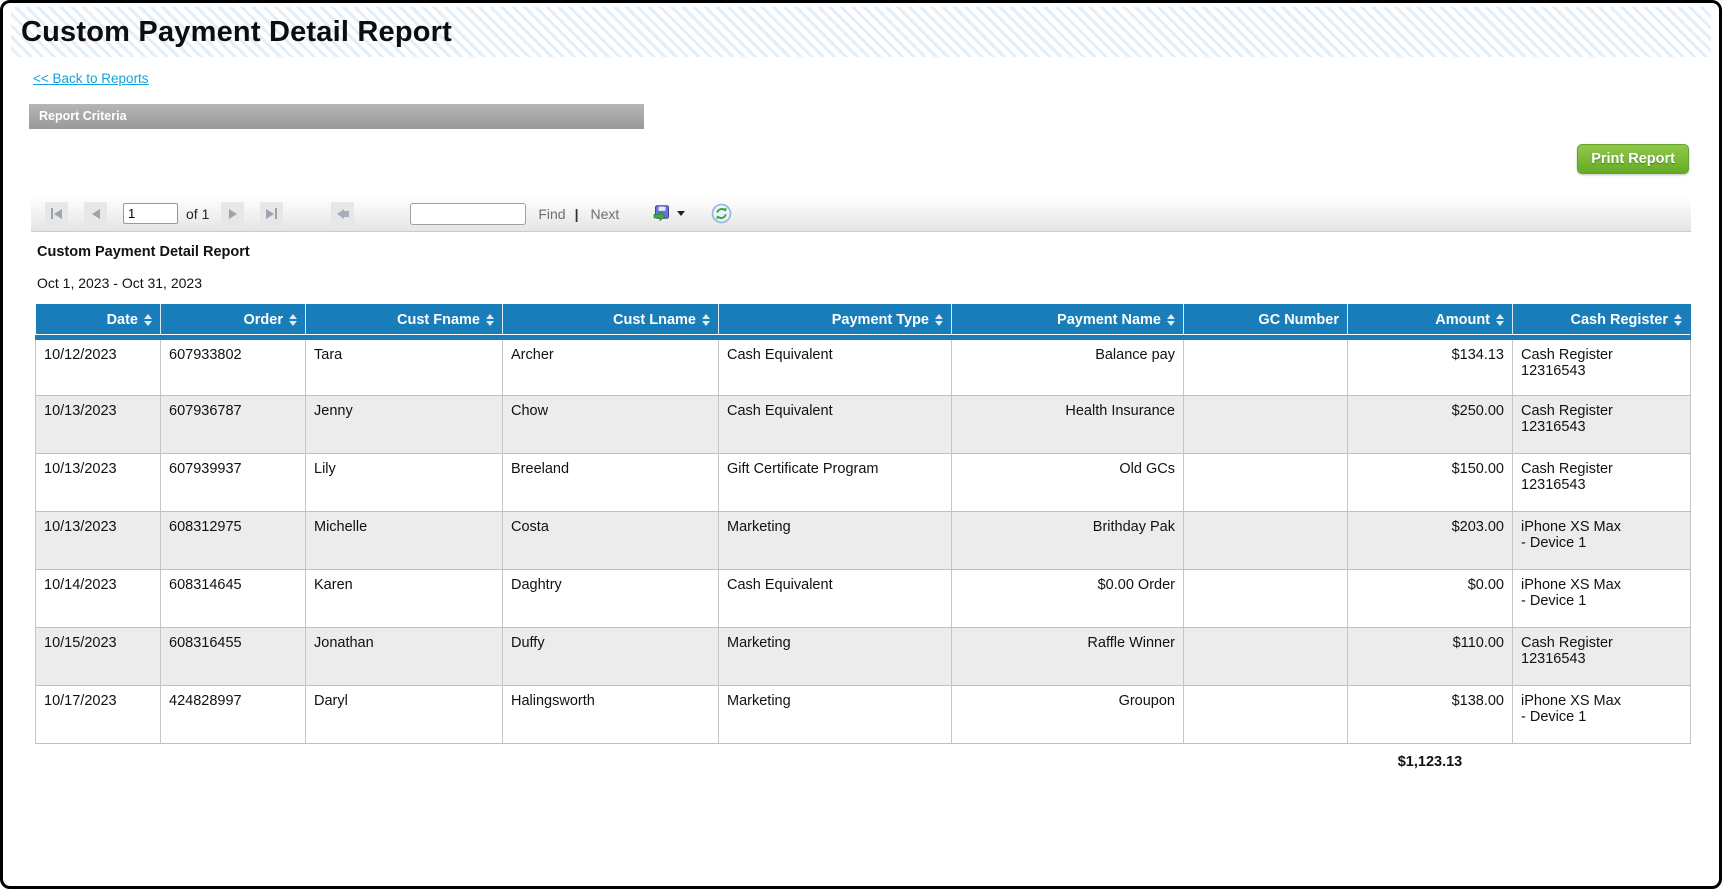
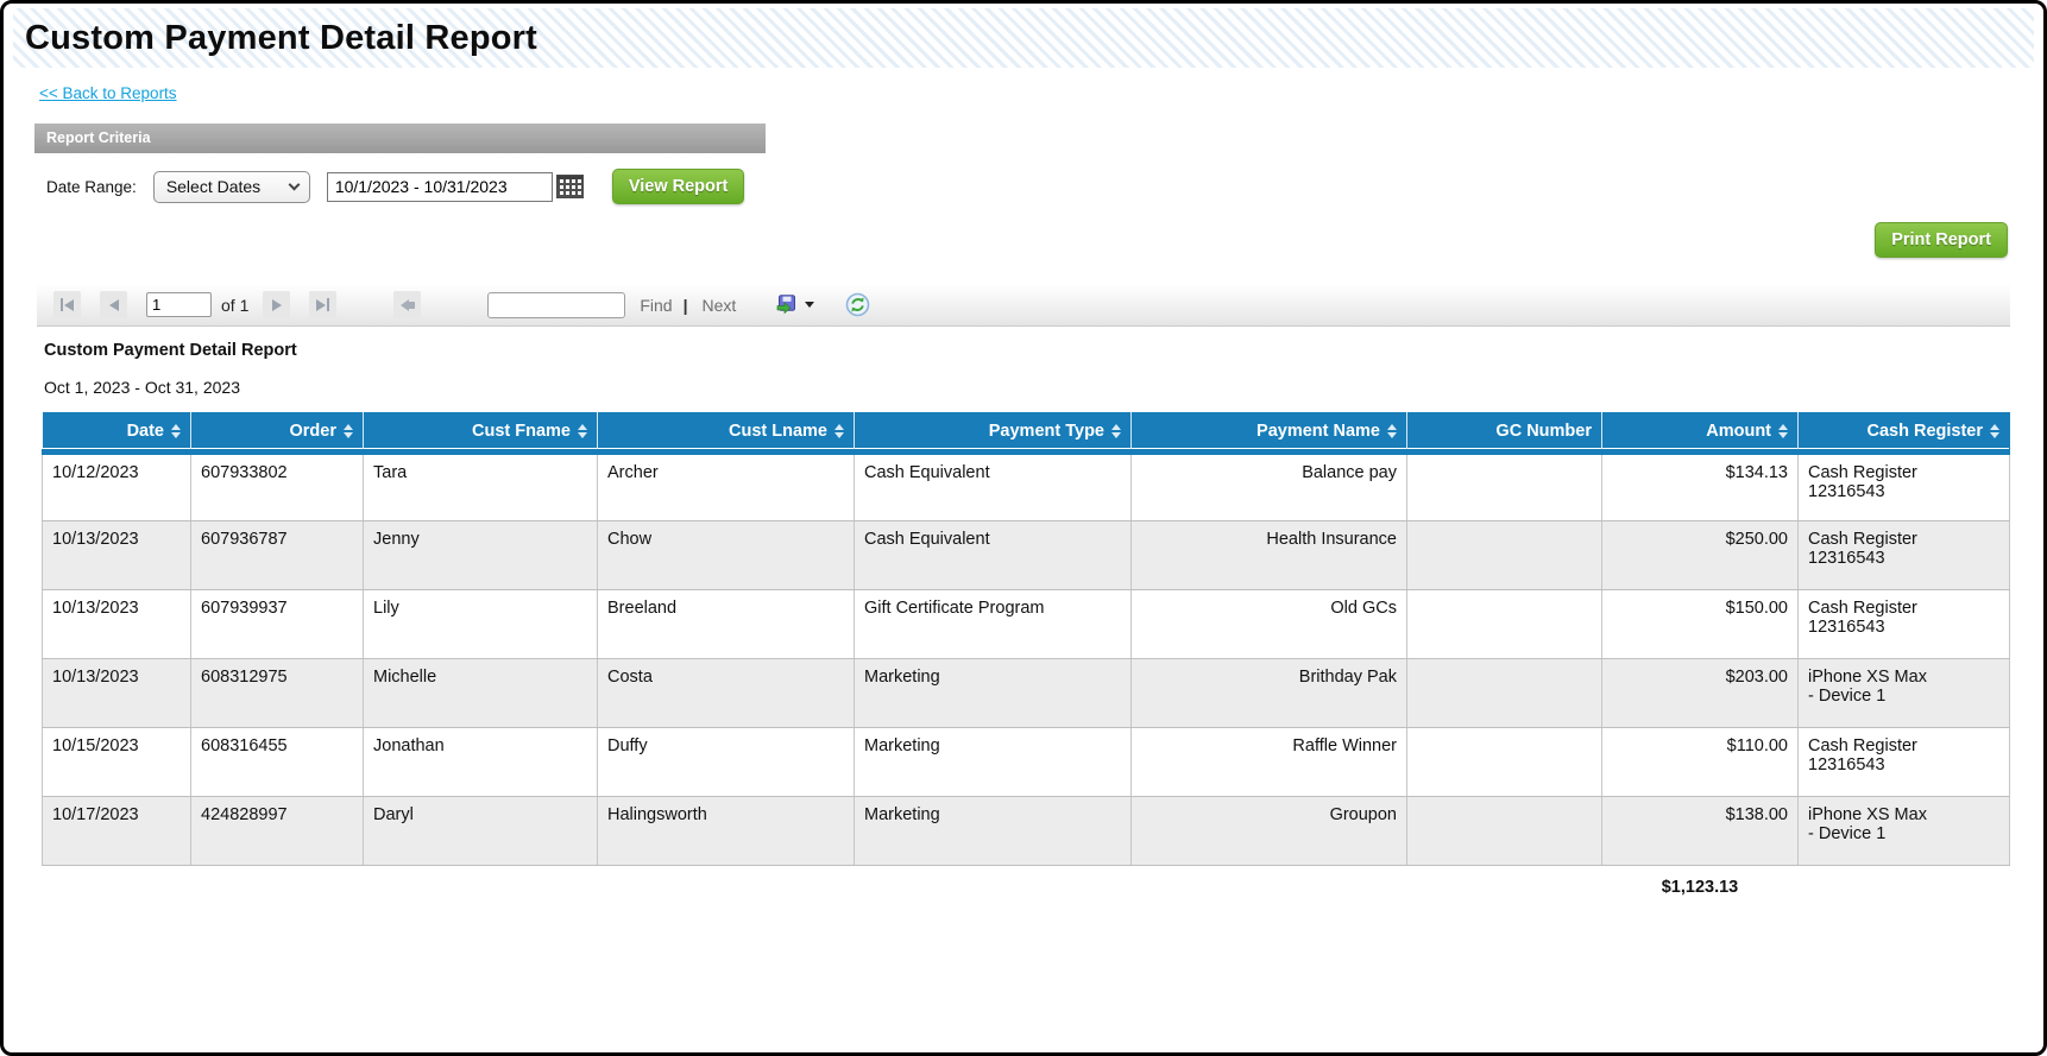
  Custom Payment Detail Report
  << Back to Reports
  Report Criteria
+ Date Range:
+ Select Dates
+ 10/1/2023 - 10/31/2023
+ View Report
  Print Report
  1
  of 1
  Find
  |
  Next
  Custom Payment Detail Report
  Oct 1, 2023 - Oct 31, 2023
  Date	Order	Cust Fname	Cust Lname	Payment Type	Payment Name	GC Number	Amount	Cash Register
  10/12/2023	607933802	Tara	Archer	Cash Equivalent	Balance pay		$134.13	Cash Register 12316543
  10/13/2023	607936787	Jenny	Chow	Cash Equivalent	Health Insurance		$250.00	Cash Register 12316543
  10/13/2023	607939937	Lily	Breeland	Gift Certificate Program	Old GCs		$150.00	Cash Register 12316543
  10/13/2023	608312975	Michelle	Costa	Marketing	Brithday Pak		$203.00	iPhone XS Max - Device 1
- 10/14/2023	608314645	Karen	Daghtry	Cash Equivalent	$0.00 Order		$0.00	iPhone XS Max - Device 1
  10/15/2023	608316455	Jonathan	Duffy	Marketing	Raffle Winner		$110.00	Cash Register 12316543
  10/17/2023	424828997	Daryl	Halingsworth	Marketing	Groupon		$138.00	iPhone XS Max - Device 1
  	$1,123.13
